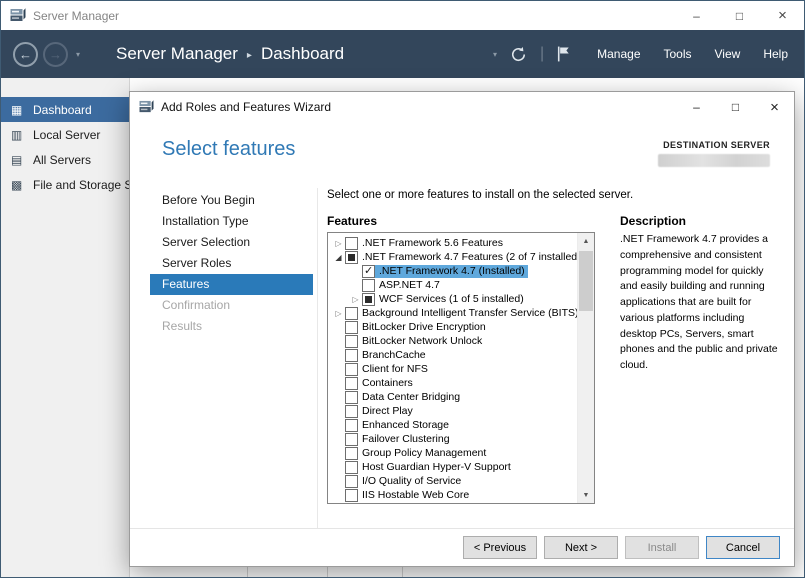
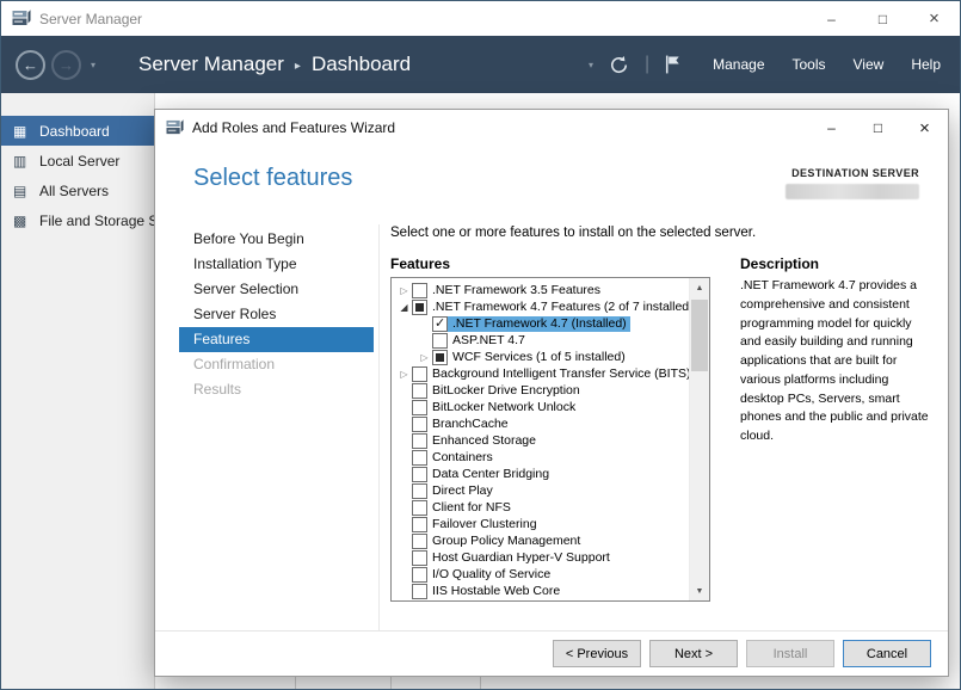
  Server Manager
  –
  □
  ×
  ←
  →
  ▾
  Server Manager
  ▸
  Dashboard
  ▾
  |
  Manage
  Tools
  View
  Help
  ▦
  Dashboard
  ▥
  Local Server
  ▤
  All Servers
  ▩
  File and Storage
  Add Roles and Features Wizard
  –
  □
  ×
  Select features
  DESTINATION SERVER
  Before You Begin
  Installation Type
  Server Selection
  Server Roles
  Features
  Confirmation
  Results
  Select one or more features to install on the selected server.
  Features
- .NET Framework 5.6 Features
+ .NET Framework 3.5 Features
  .NET Framework 4.7 Features (2 of 7 installed
  .NET Framework 4.7 (Installed)
  ASP.NET 4.7
  WCF Services (1 of 5 installed)
  Background Intelligent Transfer Service (BITS
  BitLocker Drive Encryption
  BitLocker Network Unlock
  BranchCache
- Client for NFS
+ Enhanced Storage
  Containers
  Data Center Bridging
  Direct Play
- Enhanced Storage
+ Client for NFS
  Failover Clustering
  Group Policy Management
  Host Guardian Hyper-V Support
  I/O Quality of Service
  IIS Hostable Web Core
  Description
  .NET Framework 4.7 provides a comprehensive and consistent programming model for quickly and easily building and running applications that are built for various platforms including desktop PCs, Servers, smart phones and the public and private cloud.
  < Previous
  Next >
  Install
  Cancel
